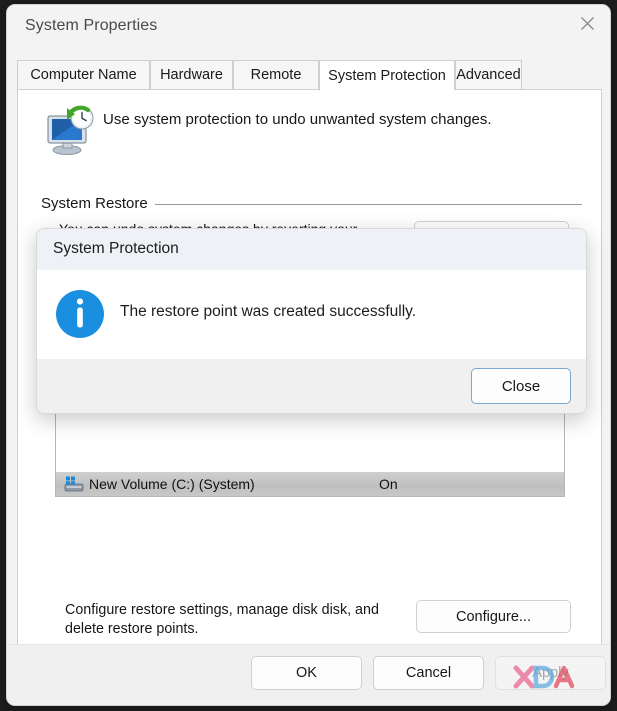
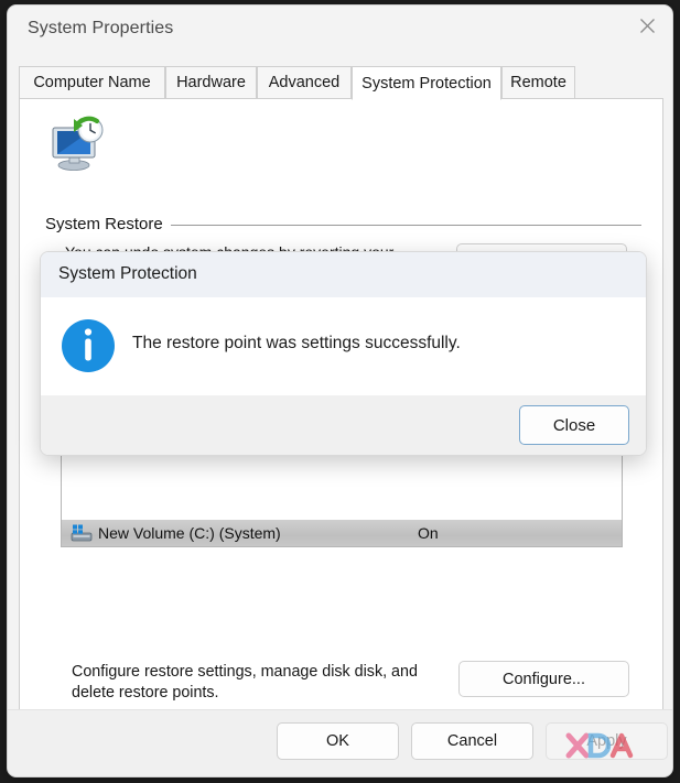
  System Properties
  Computer Name
  Hardware
- Remote
+ Advanced
  System Protection
- Advanced
+ Remote
- Use system protection to undo unwanted system changes.
  System Restore
  New Volume (C:) (System)
  On
  Configure restore settings, manage disk disk, and delete restore points.
  Configure...
  OK
  Cancel
  Apply
  System Protection
- The restore point was created successfully.
+ The restore point was settings successfully.
  Close
